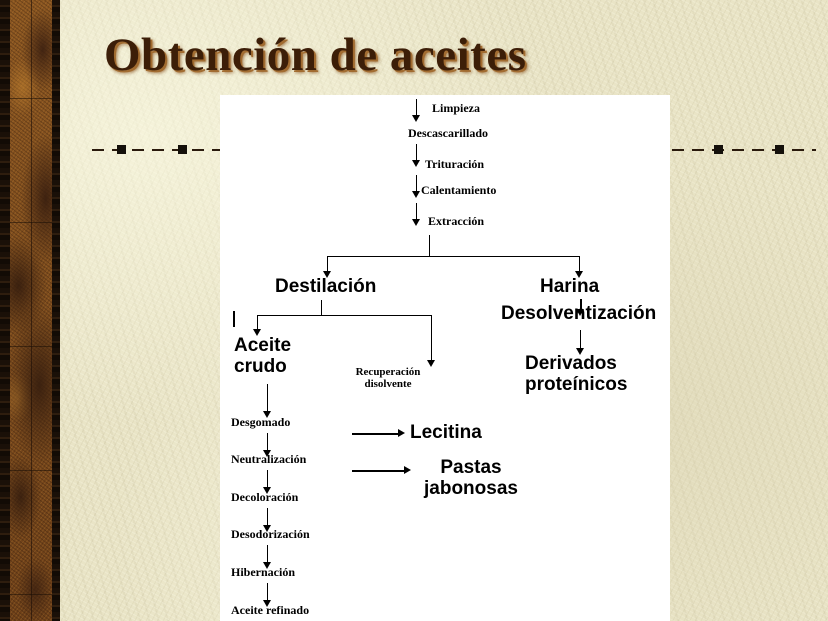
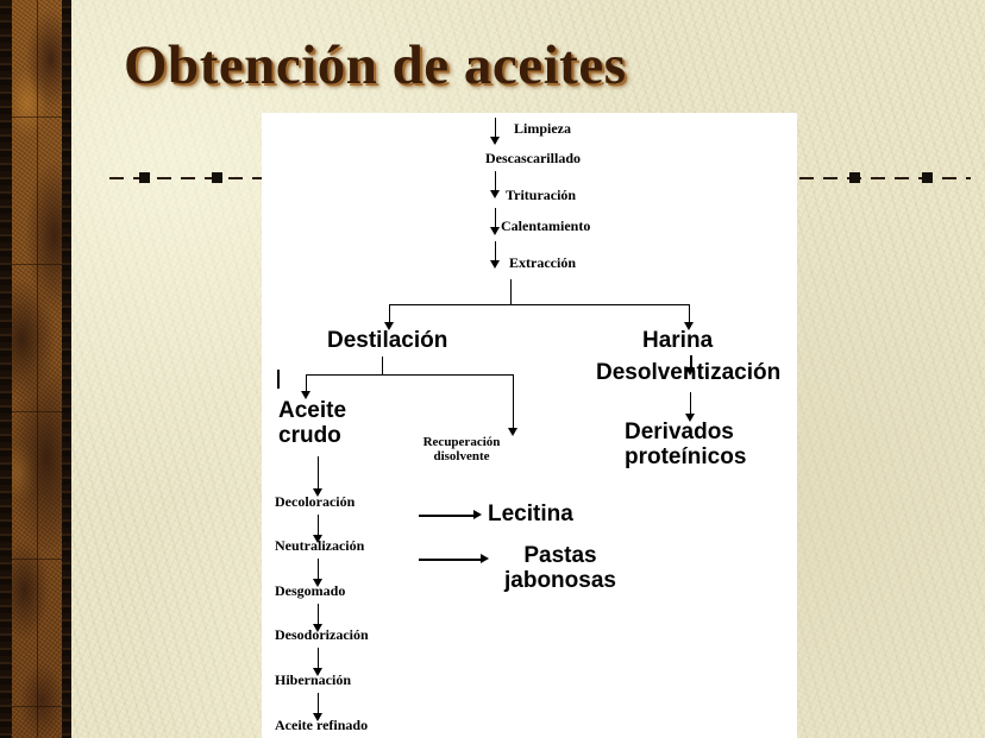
  Obtención de aceites
  Limpieza
  Descascarillado
  Trituración
  Calentamiento
  Extracción
  Destilación
  Harina
  Desolventización
  Derivados
  proteínicos
  Aceite
  crudo
  Recuperación
  disolvente
- Desgomado
+ Decoloración
  Neutralización
- Decoloración
+ Desgomado
  Desodorización
  Hibernación
  Aceite refinado
  Lecitina
  Pastas
  jabonosas
